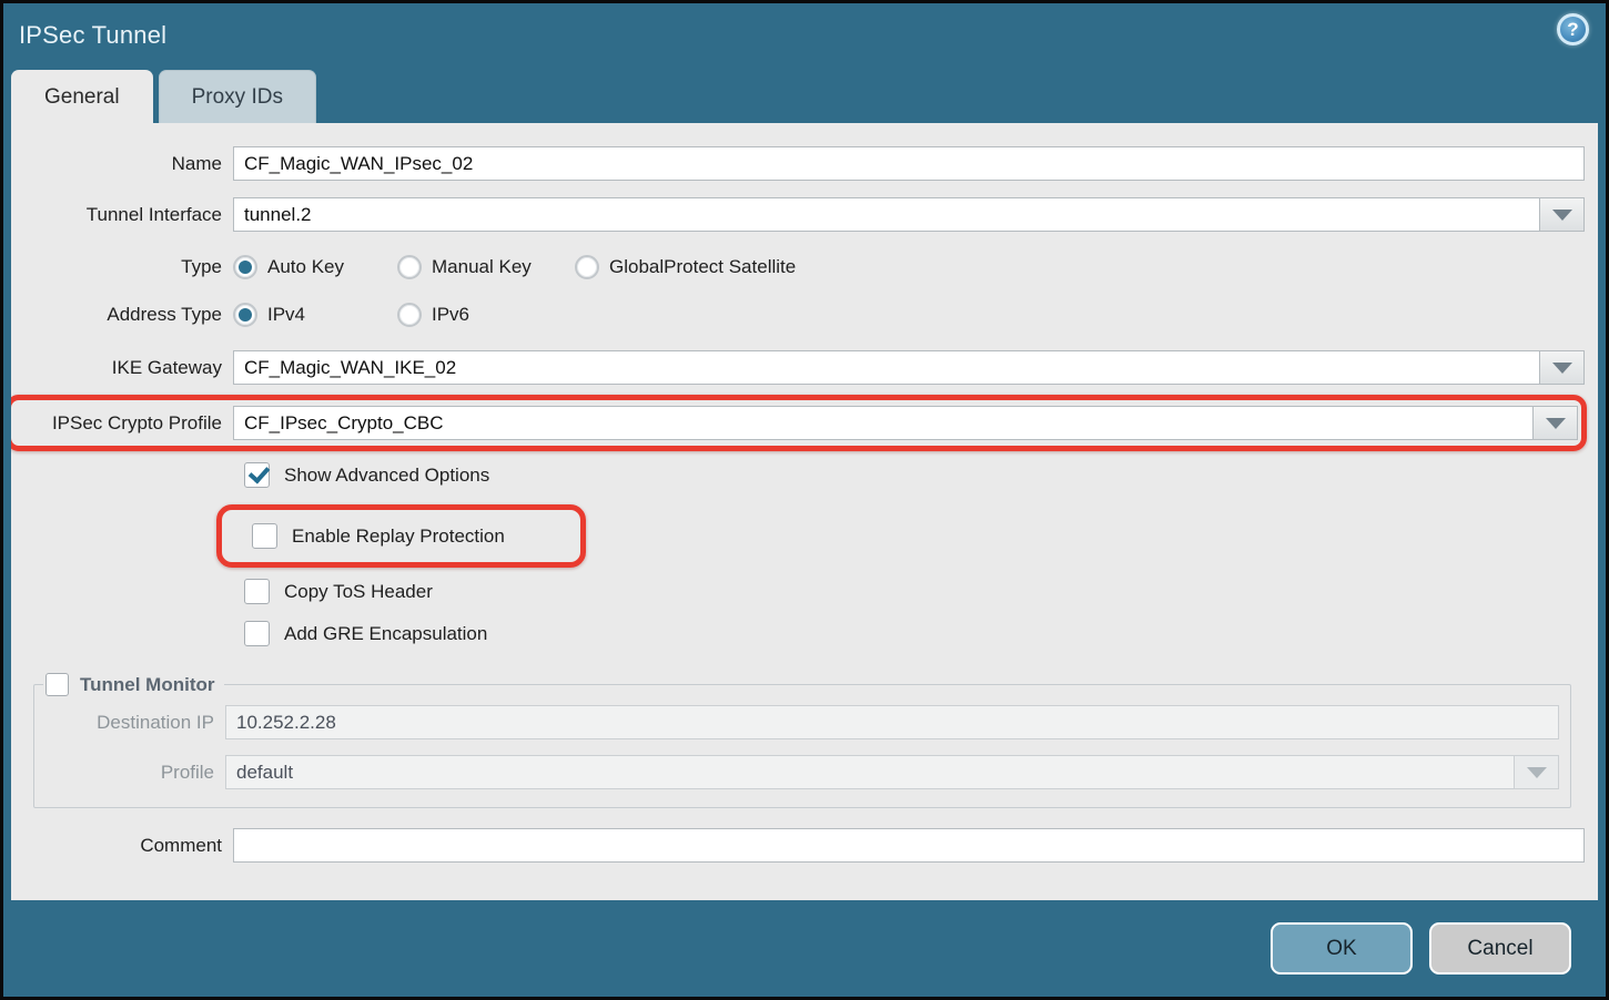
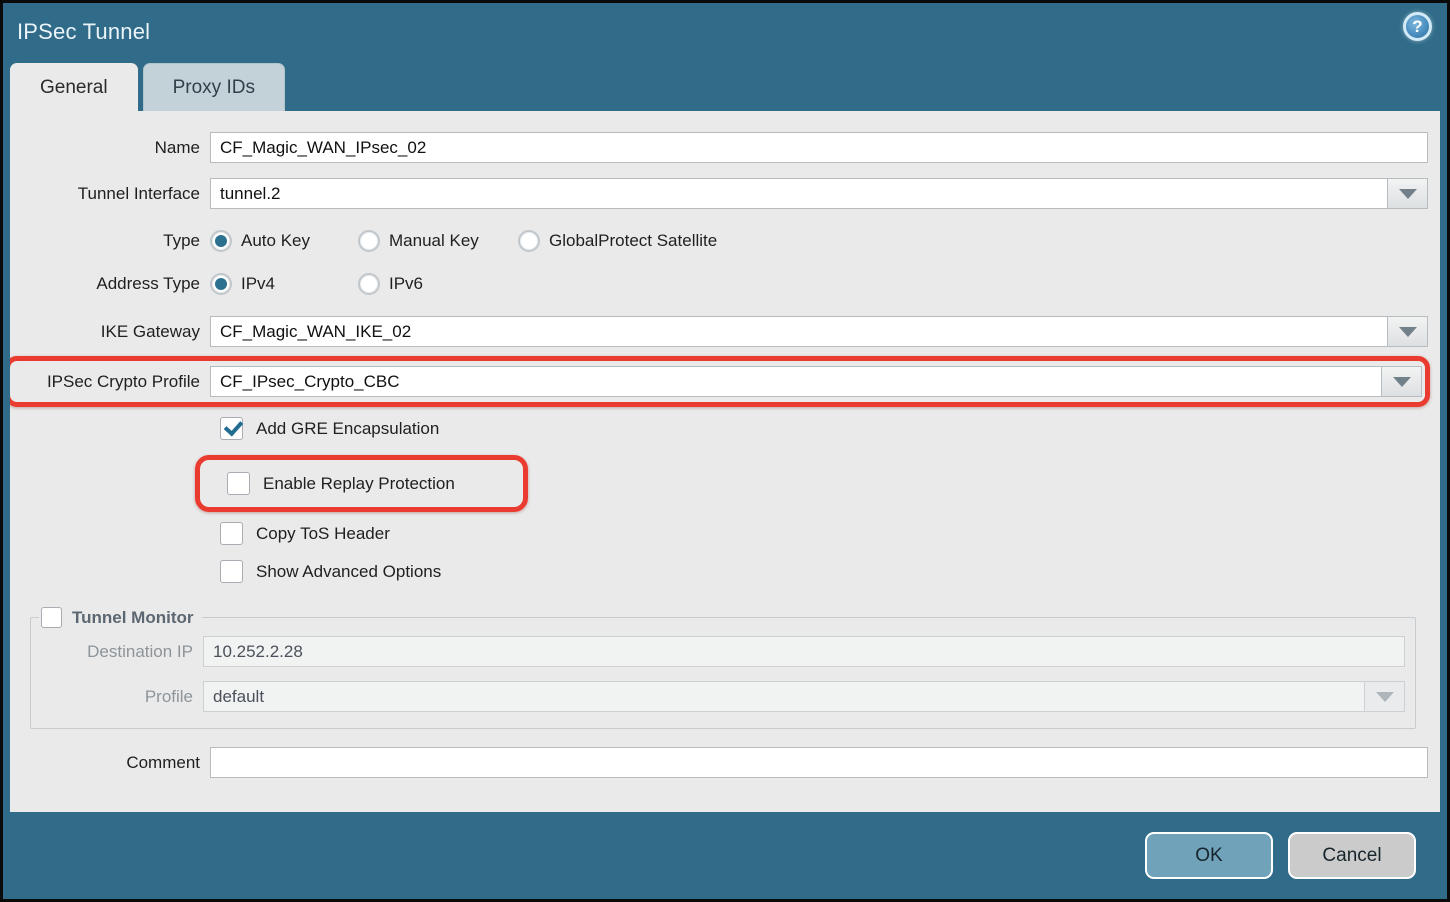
  IPSec Tunnel
  ?
  General
  Proxy IDs
  Name
  CF_Magic_WAN_IPsec_02
  Tunnel Interface
  tunnel.2
  Type
  Auto Key
  Manual Key
  GlobalProtect Satellite
  Address Type
  IPv4
  IPv6
  IKE Gateway
  CF_Magic_WAN_IKE_02
  IPSec Crypto Profile
  CF_IPsec_Crypto_CBC
- Show Advanced Options
+ Add GRE Encapsulation
  Enable Replay Protection
  Copy ToS Header
- Add GRE Encapsulation
+ Show Advanced Options
  Tunnel Monitor
  Destination IP
  10.252.2.28
  Profile
  default
  Comment
  OK
  Cancel
